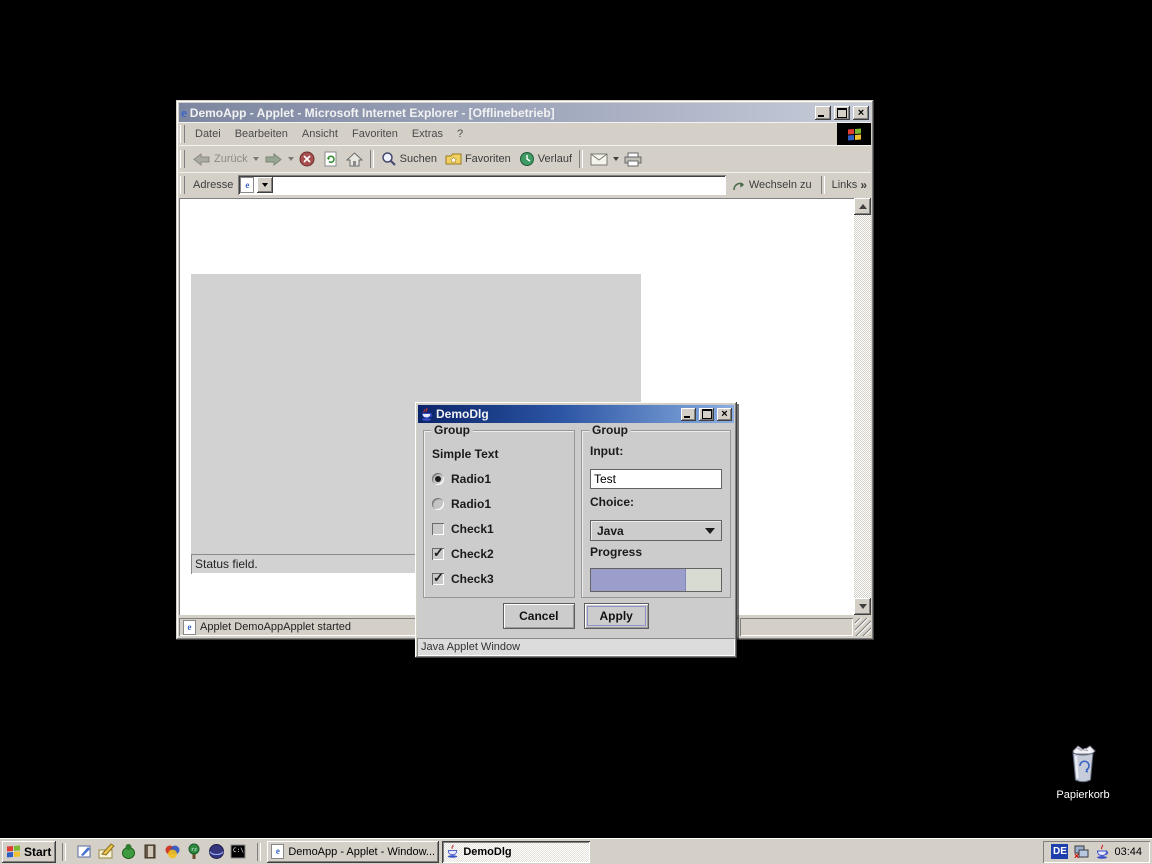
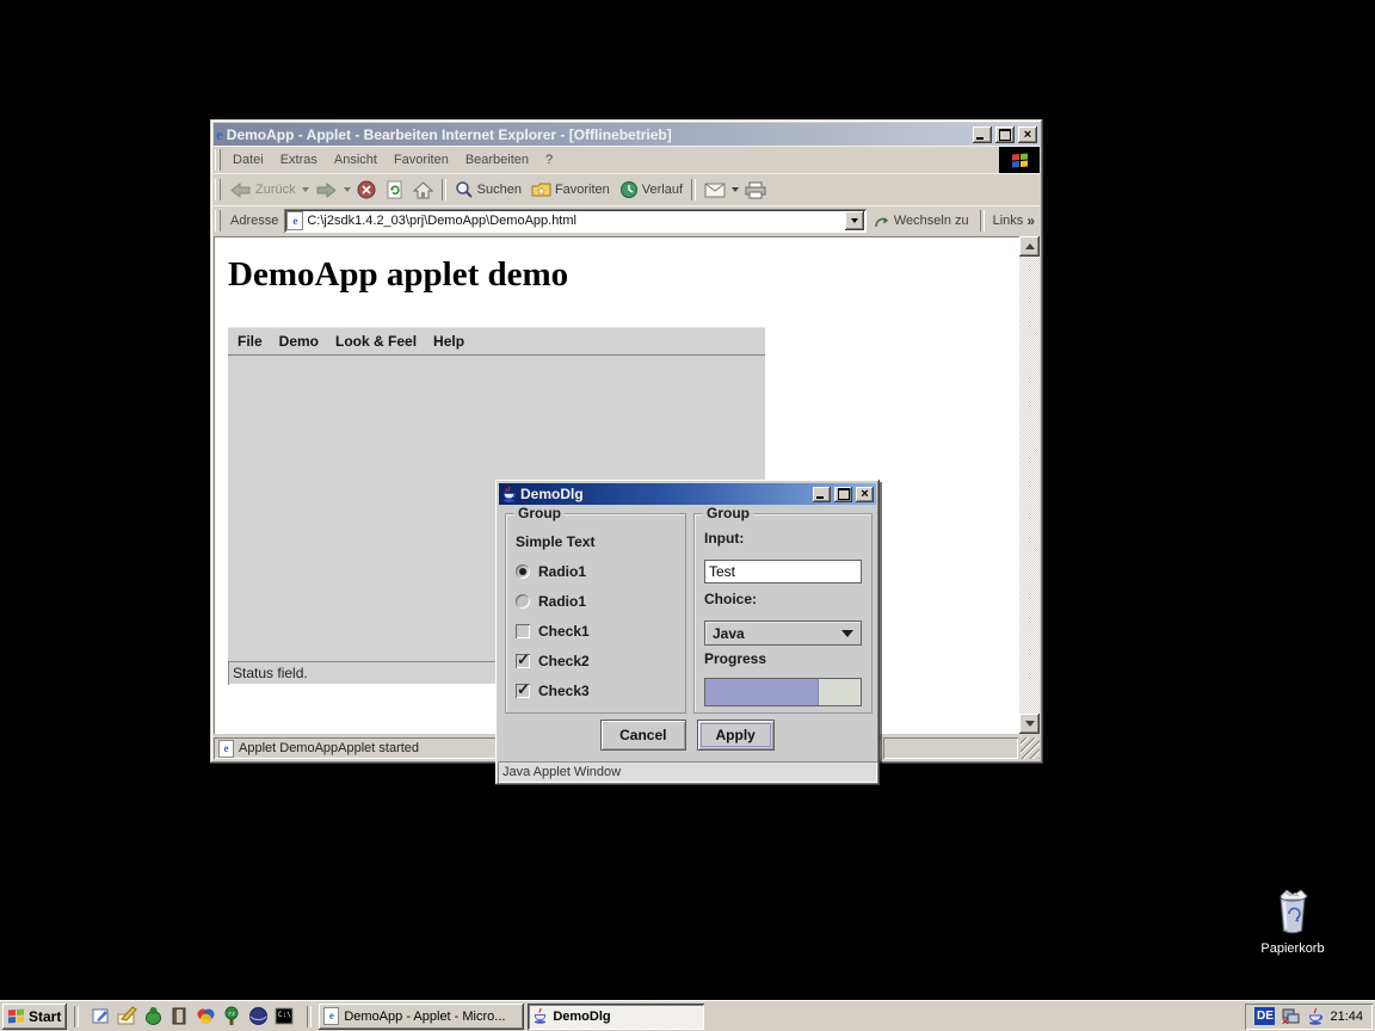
  e
- DemoApp - Applet - Microsoft Internet Explorer - [Offlinebetrieb]
+ DemoApp - Applet - Bearbeiten Internet Explorer - [Offlinebetrieb]
  ×
  Datei
- Bearbeiten
+ Extras
  Ansicht
  Favoriten
- Extras
+ Bearbeiten
  ?
  Zurück
  Suchen
  Favoriten
  Verlauf
  Adresse
  e
+ C:\j2sdk1.4.2_03\prj\DemoApp\DemoApp.html
  Wechseln zu
  Links
  »
+ DemoApp applet demo
+ File
+ Demo
+ Look & Feel
+ Help
  Status field.
  e
  Applet DemoAppApplet started
  DemoDlg
  ×
  Group
  Simple Text
  Radio1
  Radio1
  Check1
  Check2
  Check3
  Group
  Input:
  Test
  Choice:
  Java
  Progress
  Cancel
  Apply
  Java Applet Window
  Start
  e
- DemoApp - Applet - Window...
+ DemoApp - Applet - Micro...
  DemoDlg
  DE
  ×
- 03:44
+ 21:44
  Papierkorb
